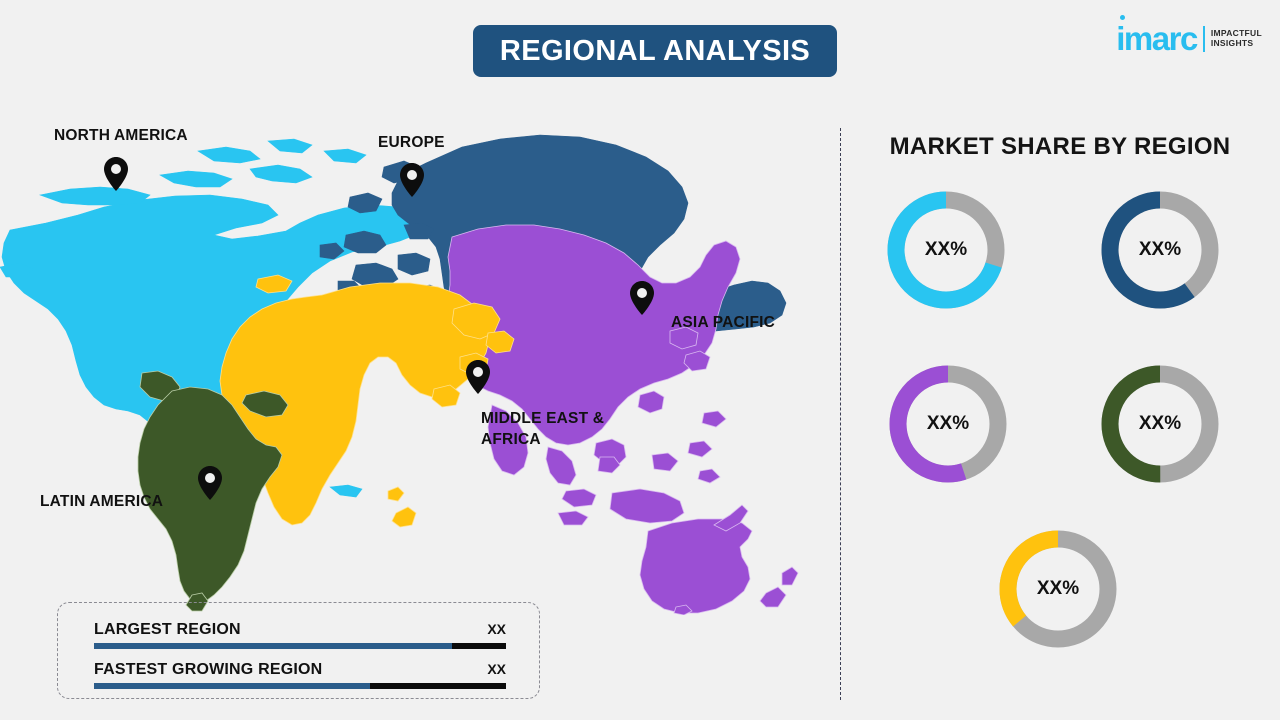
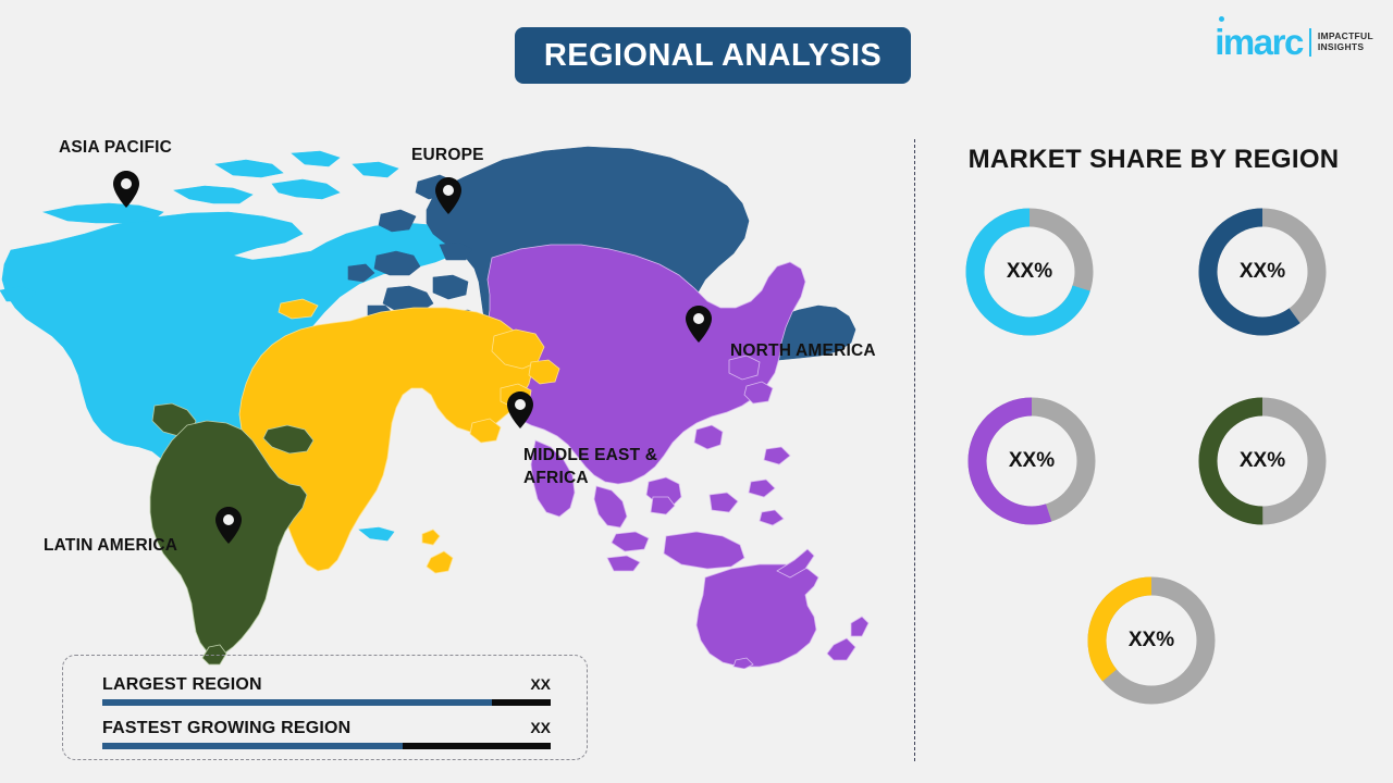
  REGIONAL ANALYSIS
  imarc
  IMPACTFUL
  INSIGHTS
- NORTH AMERICA
+ ASIA PACIFIC
  EUROPE
- ASIA PACIFIC
+ NORTH AMERICA
  MIDDLE EAST &
  AFRICA
  LATIN AMERICA
  LARGEST REGION
  XX
  FASTEST GROWING REGION
  XX
  MARKET SHARE BY REGION
  XX%
  XX%
  XX%
  XX%
  XX%
